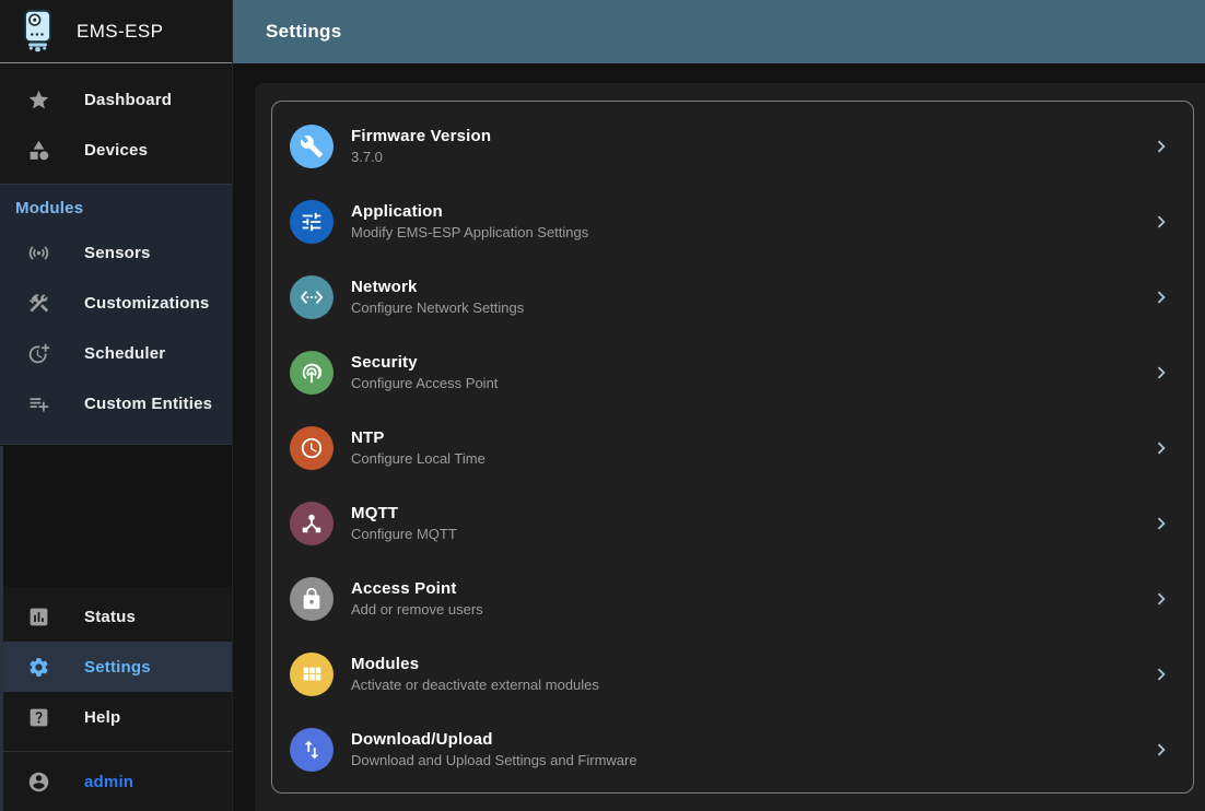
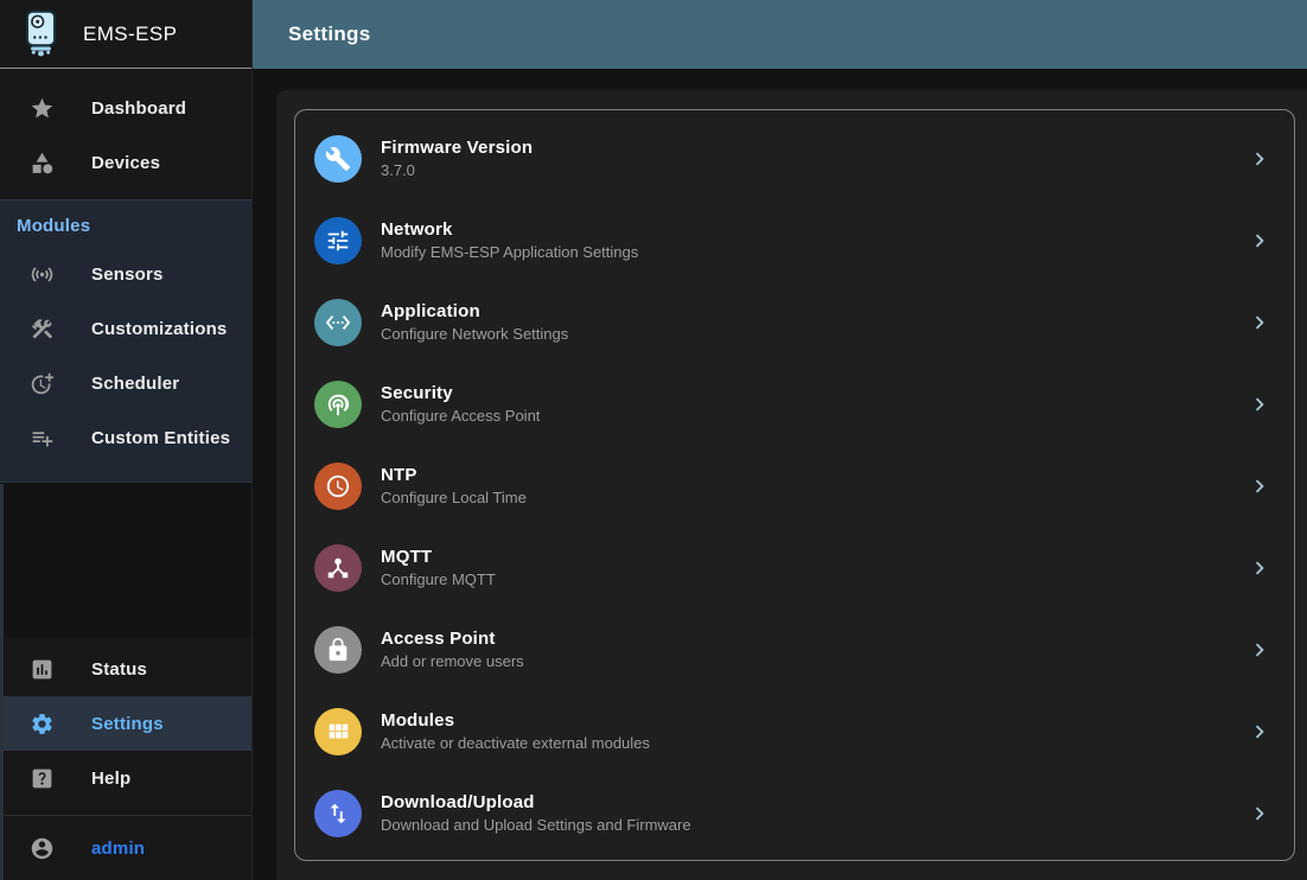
  EMS-ESP
  Dashboard
  Devices
  Modules
  Sensors
  Customizations
  Scheduler
  Custom Entities
  Status
  Settings
  Help
  admin
  Settings
  Firmware Version
  3.7.0
- Application
+ Network
  Modify EMS-ESP Application Settings
- Network
+ Application
  Configure Network Settings
  Security
  Configure Access Point
  NTP
  Configure Local Time
  MQTT
  Configure MQTT
  Access Point
  Add or remove users
  Modules
  Activate or deactivate external modules
  Download/Upload
  Download and Upload Settings and Firmware
